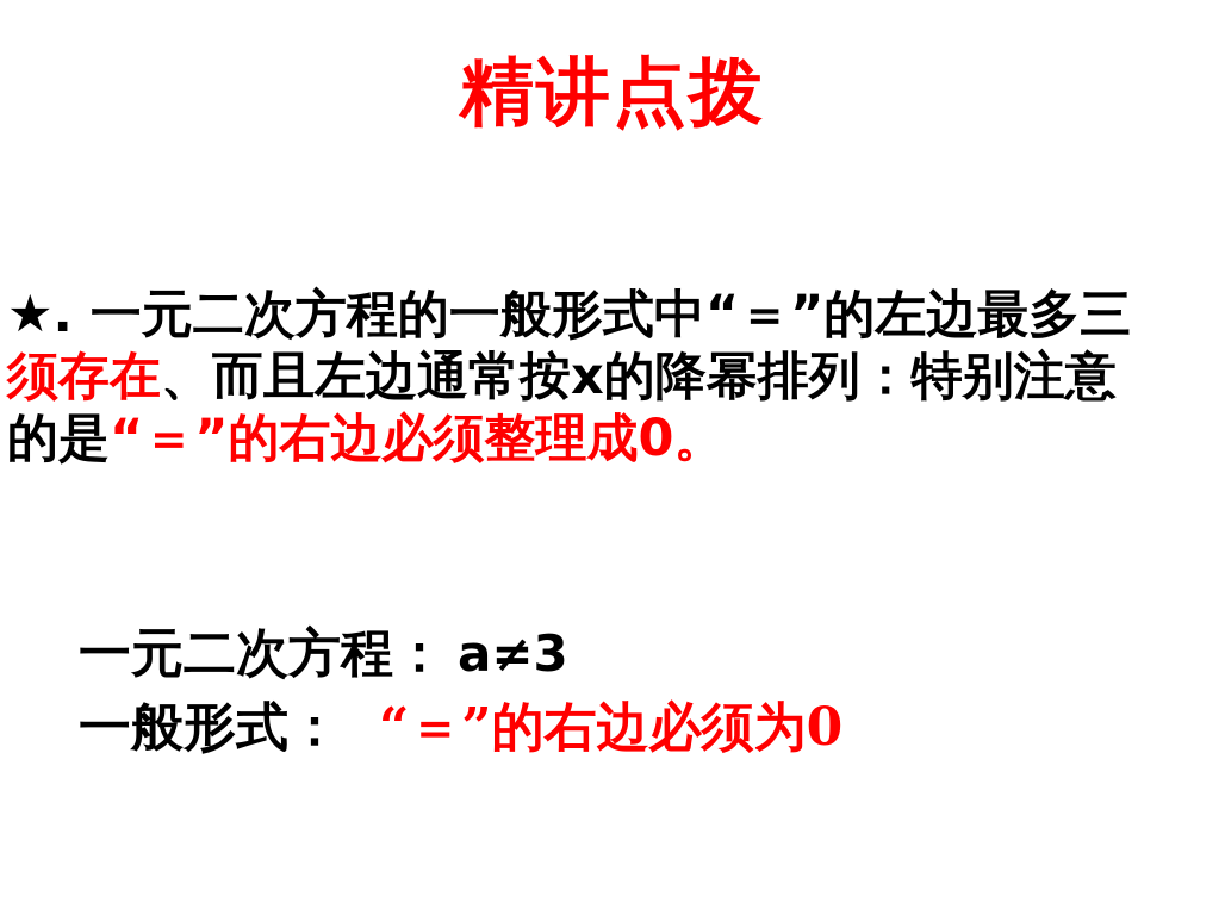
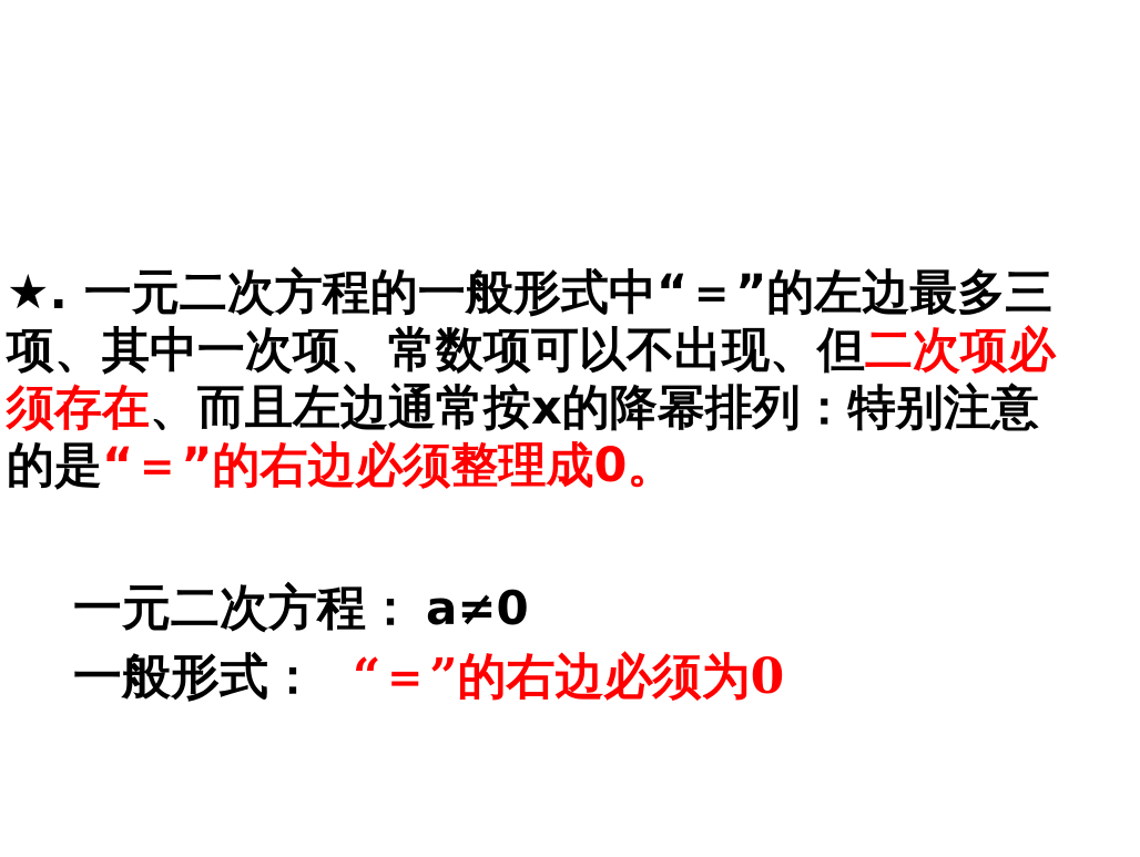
- 精讲点拨
  ★. 一元二次方程的一般形式中“＝”的左边最多三
+ 项、其中一次项、常数项可以不出现、但二次项必
  须存在、而且左边通常按x的降幂排列：特别注意
  的是“＝”的右边必须整理成0。
- 一元二次方程： a≠3
+ 一元二次方程： a≠0
  一般形式： “＝”的右边必须为0
